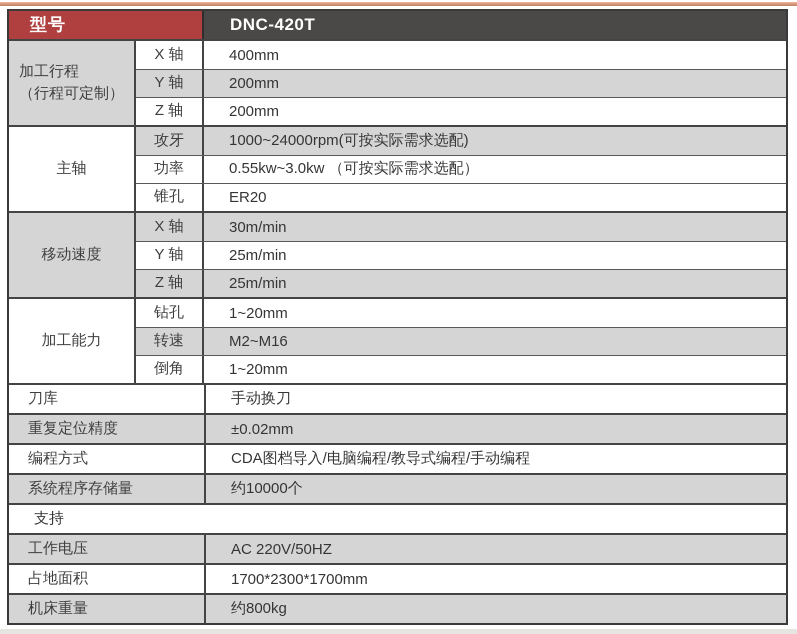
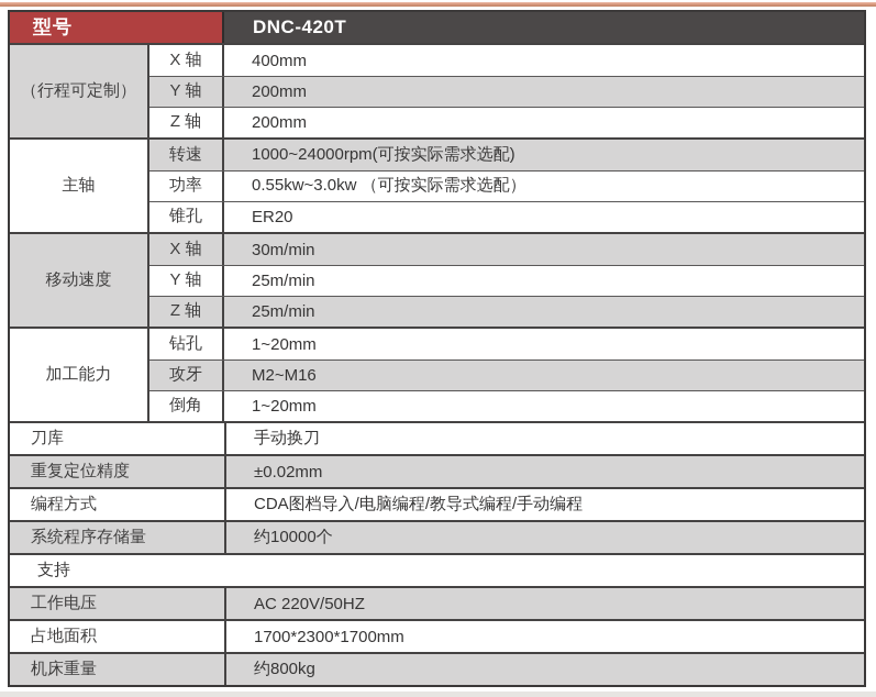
  型号
  DNC-420T
- 加工行程
  （行程可定制）
  X 轴
  400mm
  Y 轴
  200mm
  Z 轴
  200mm
  主轴
- 攻牙
+ 转速
  1000~24000rpm(可按实际需求选配)
  功率
  0.55kw~3.0kw （可按实际需求选配）
  锥孔
  ER20
  移动速度
  X 轴
  30m/min
  Y 轴
  25m/min
  Z 轴
  25m/min
  加工能力
  钻孔
  1~20mm
- 转速
+ 攻牙
  M2~M16
  倒角
  1~20mm
  刀库
  手动换刀
  重复定位精度
  ±0.02mm
  编程方式
  CDA图档导入/电脑编程/教导式编程/手动编程
  系统程序存储量
  约10000个
  支持
  工作电压
  AC 220V/50HZ
  占地面积
  1700*2300*1700mm
  机床重量
  约800kg
